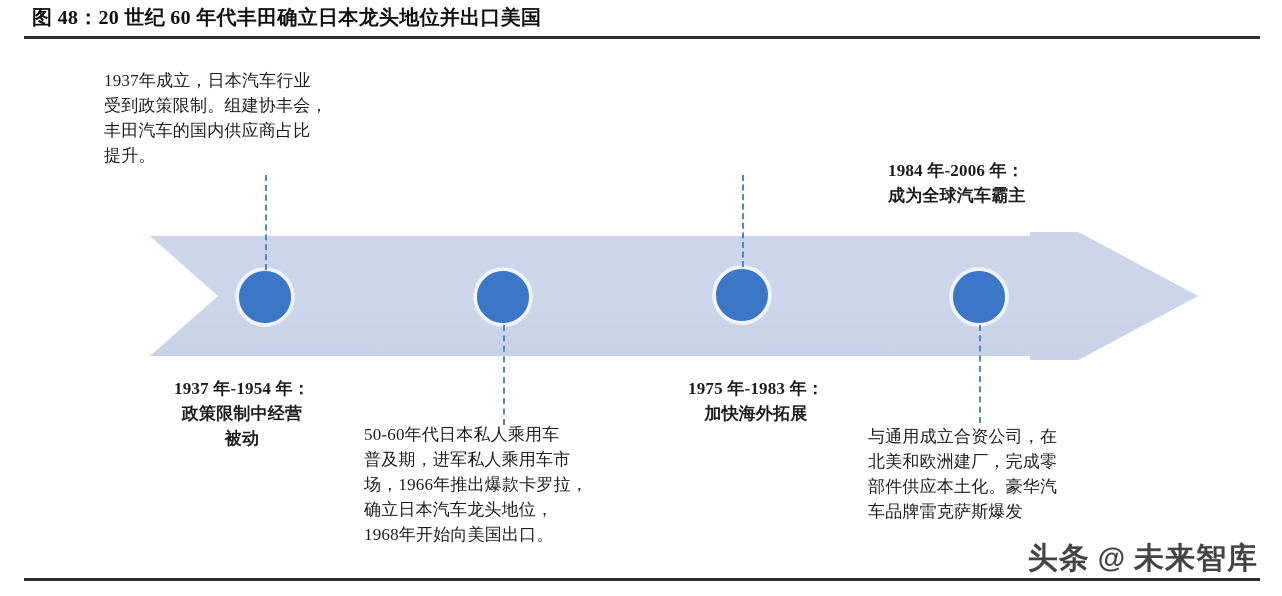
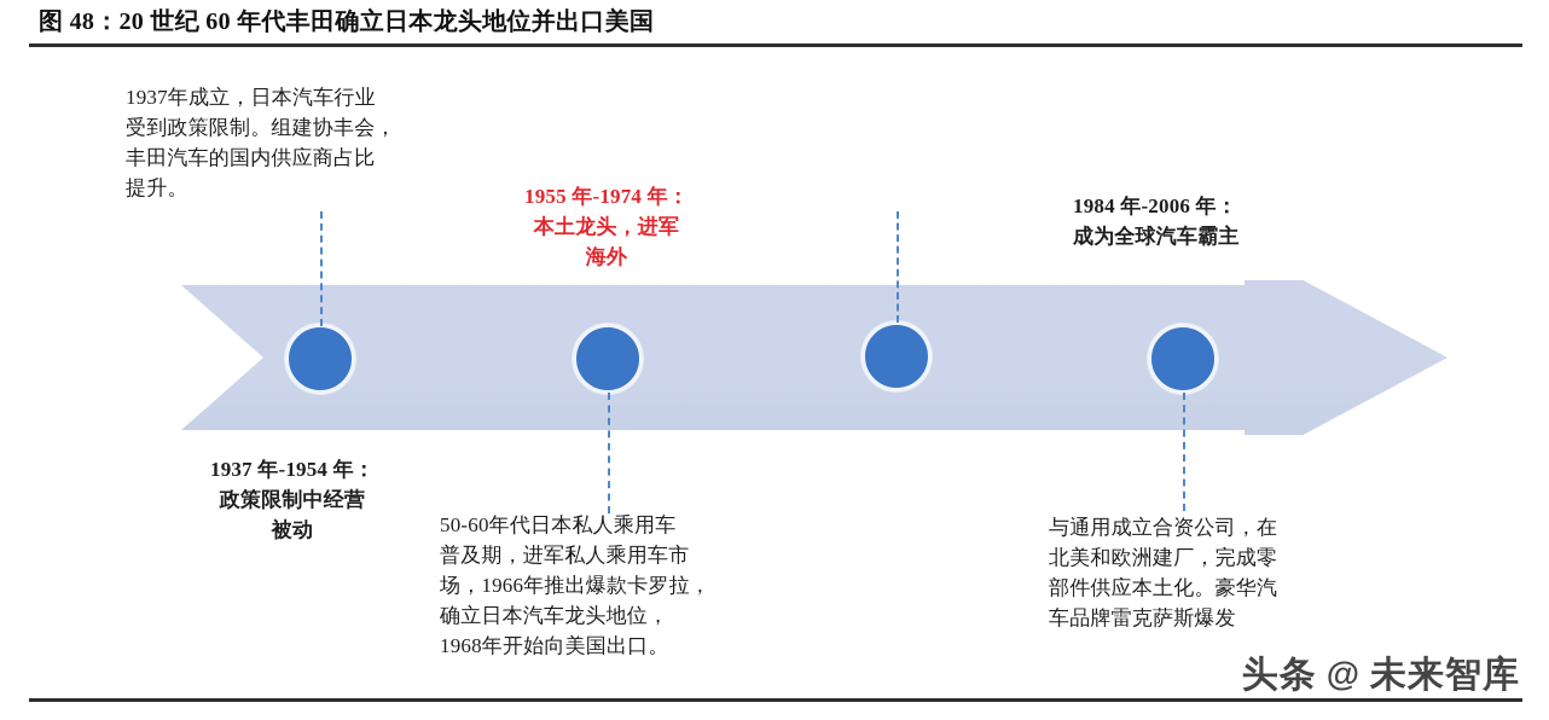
  图 48：20 世纪 60 年代丰田确立日本龙头地位并出口美国
  1937年成立，日本汽车行业
  受到政策限制。组建协丰会，
  丰田汽车的国内供应商占比
  提升。
+ 1955 年-1974 年：
+ 本土龙头，进军
+ 海外
  1984 年-2006 年：
  成为全球汽车霸主
  1937 年-1954 年：
  政策限制中经营
  被动
  50-60年代日本私人乘用车
  普及期，进军私人乘用车市
  场，1966年推出爆款卡罗拉，
  确立日本汽车龙头地位，
  1968年开始向美国出口。
- 1975 年-1983 年：
- 加快海外拓展
  与通用成立合资公司，在
  北美和欧洲建厂，完成零
  部件供应本土化。豪华汽
  车品牌雷克萨斯爆发
  头条
  @
  未来智库
